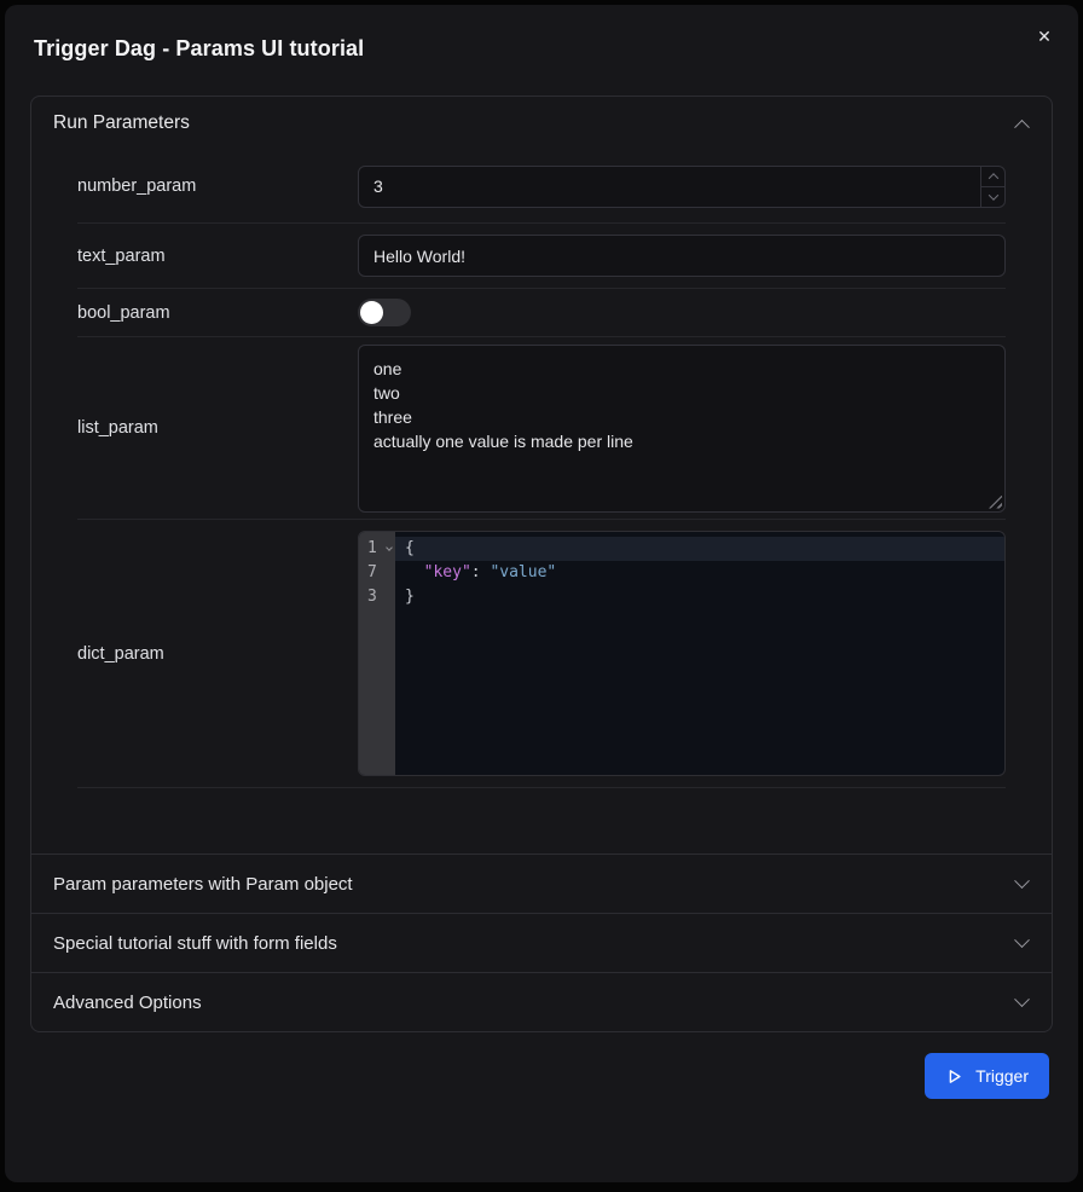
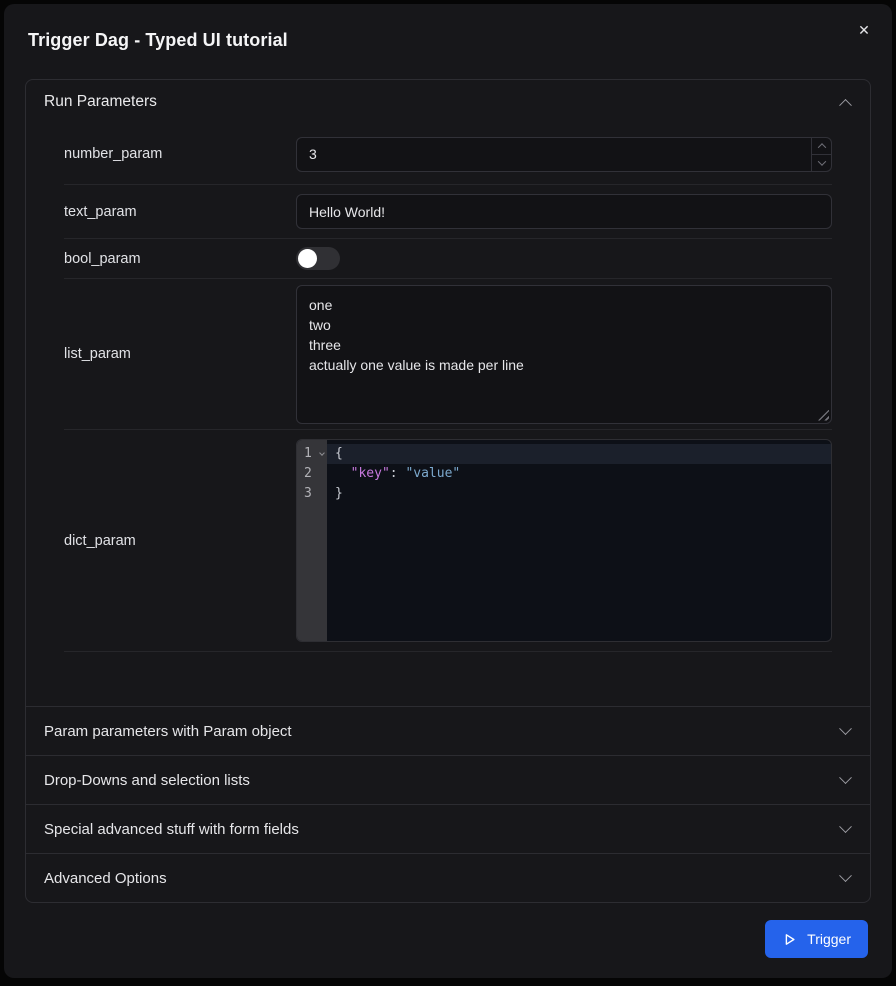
- Trigger Dag - Params UI tutorial
+ Trigger Dag - Typed UI tutorial
  ✕
  Run Parameters
  number_param
  3
  text_param
  Hello World!
  bool_param
  list_param
  one
  two
  three
  actually one value is made per line
  dict_param
  1
- 7
+ 2
  3
  {
  "key": "value"
  }
  Param parameters with Param object
+ Drop-Downs and selection lists
- Special tutorial stuff with form fields
+ Special advanced stuff with form fields
  Advanced Options
  Trigger
